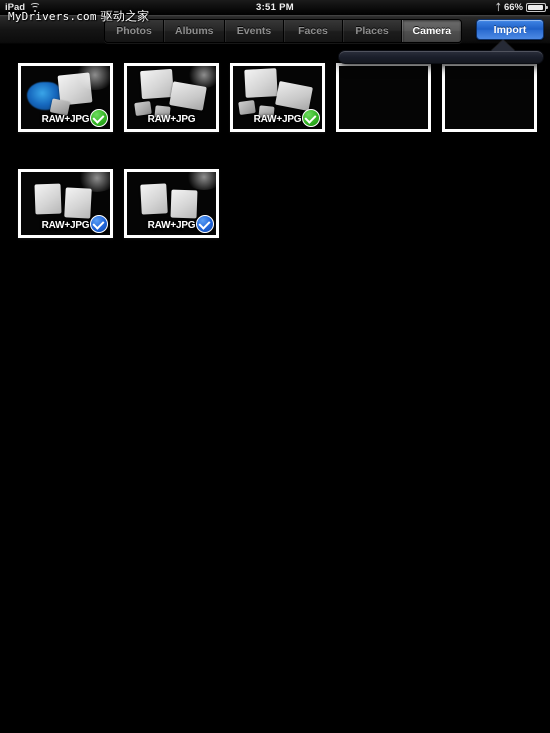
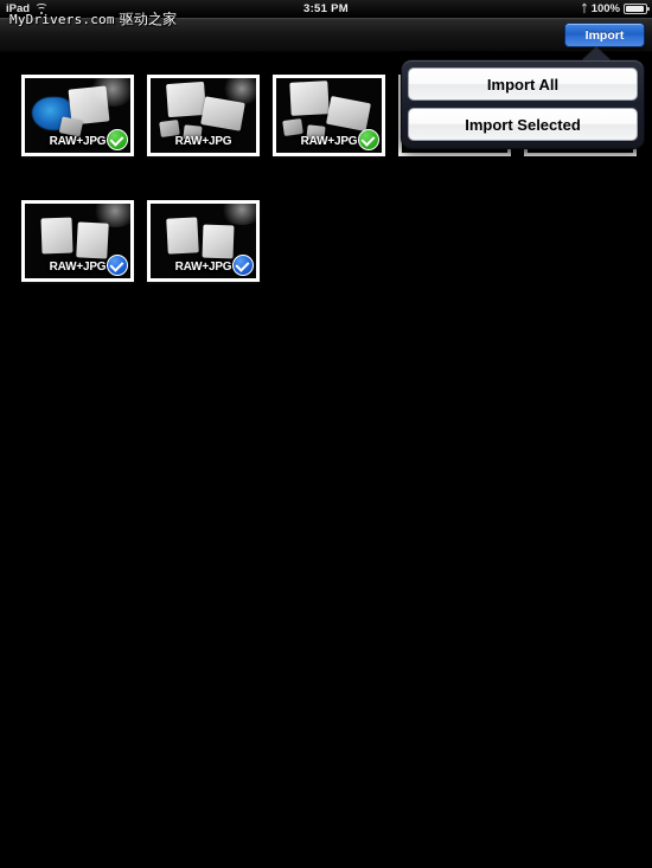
  iPad
  3:51 PM
  ᛏ
- 66%
+ 100%
  MyDrivers.com 驱动之家
  RAW+JPG
  RAW+JPG
  RAW+JPG
  RAW+JPG
  RAW+JPG
- Photos
- Albums
- Events
- Faces
- Places
- Camera
  Import
+ Import All
+ Import Selected
